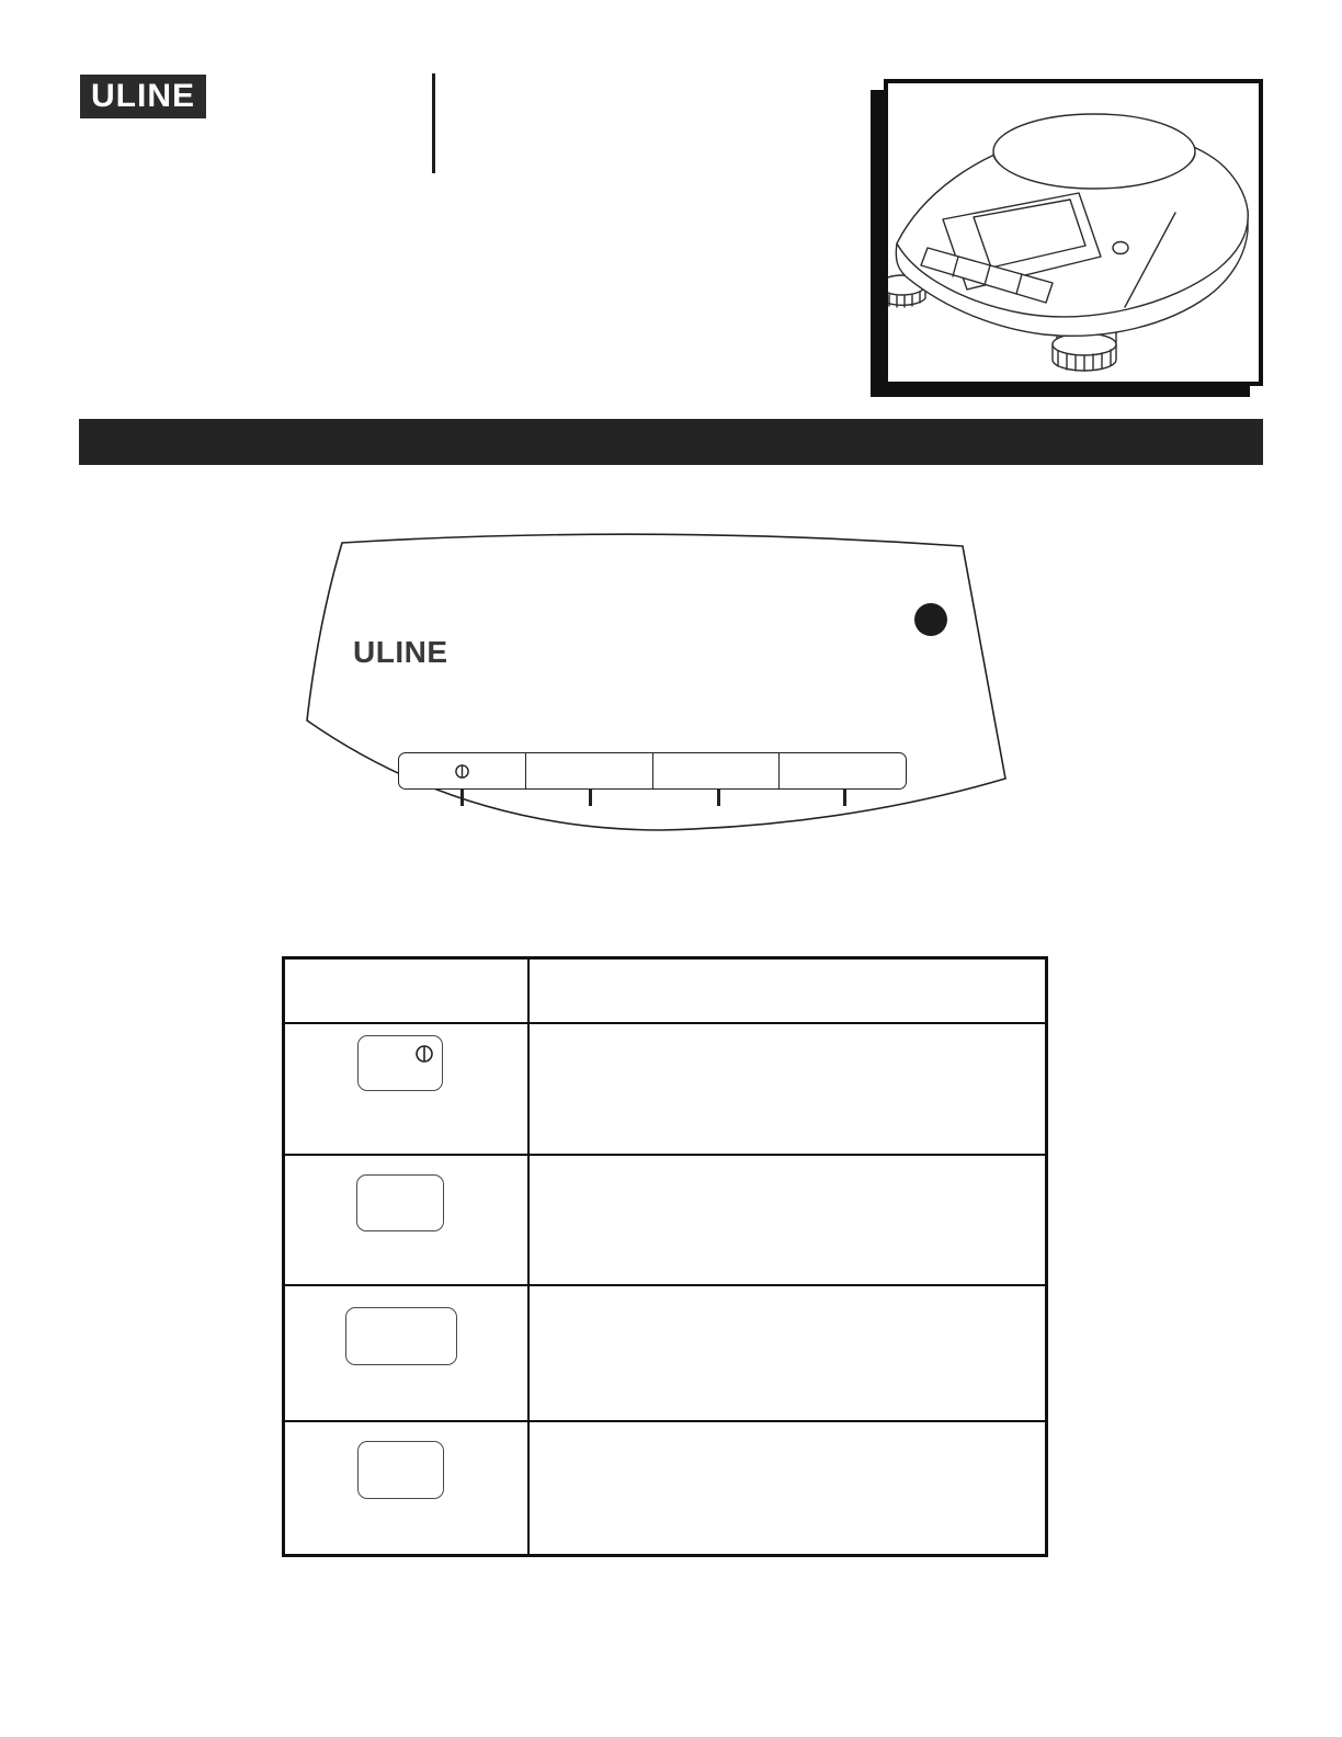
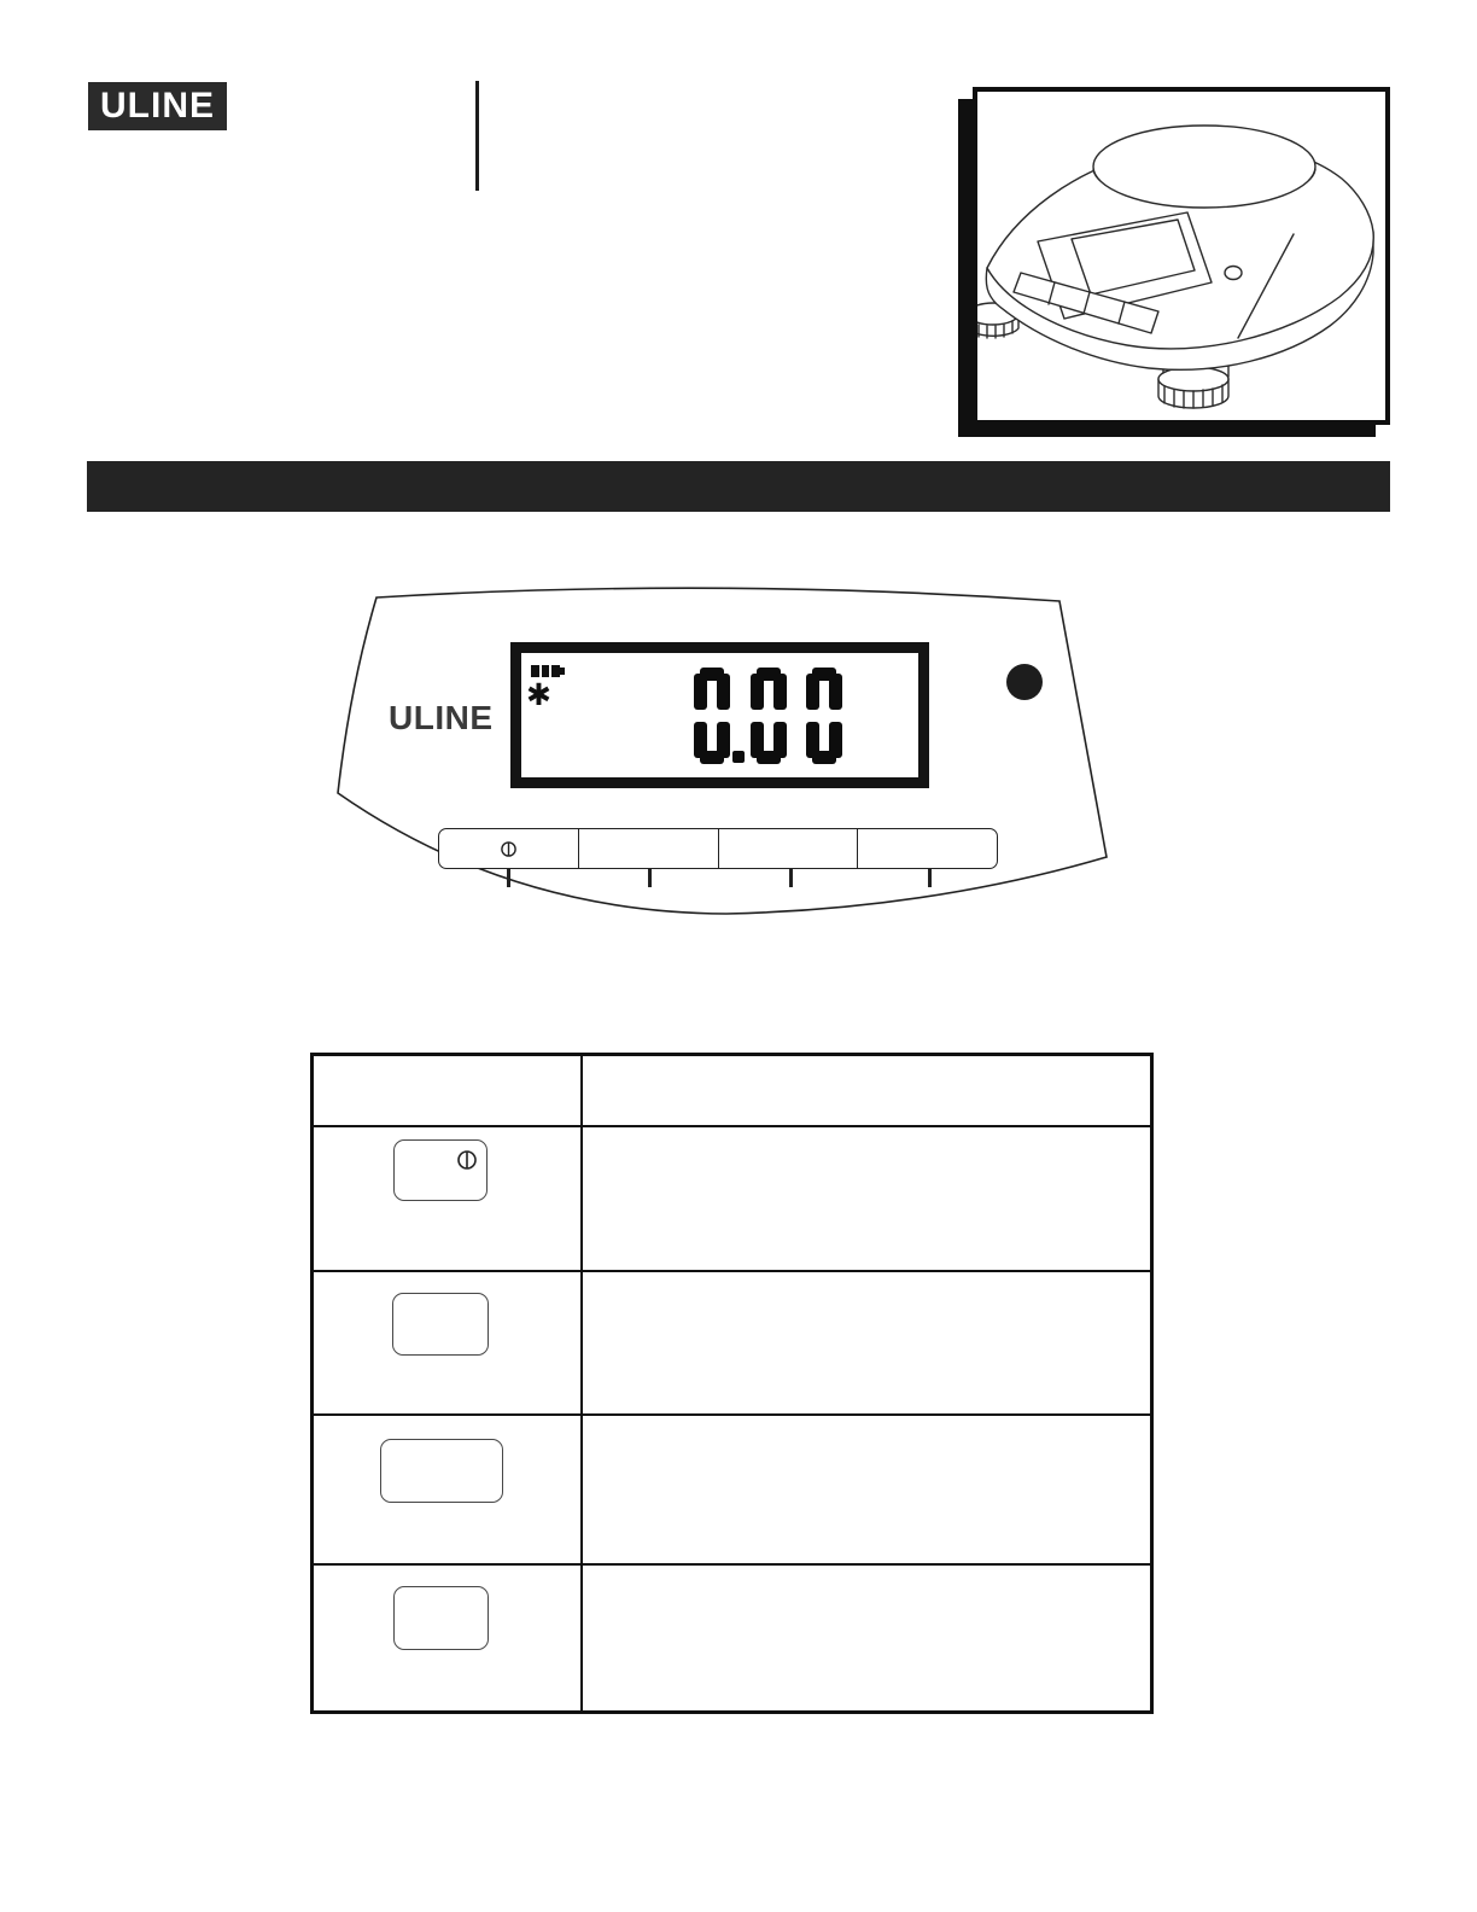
  ULINE
  ULINE
+ ✱
